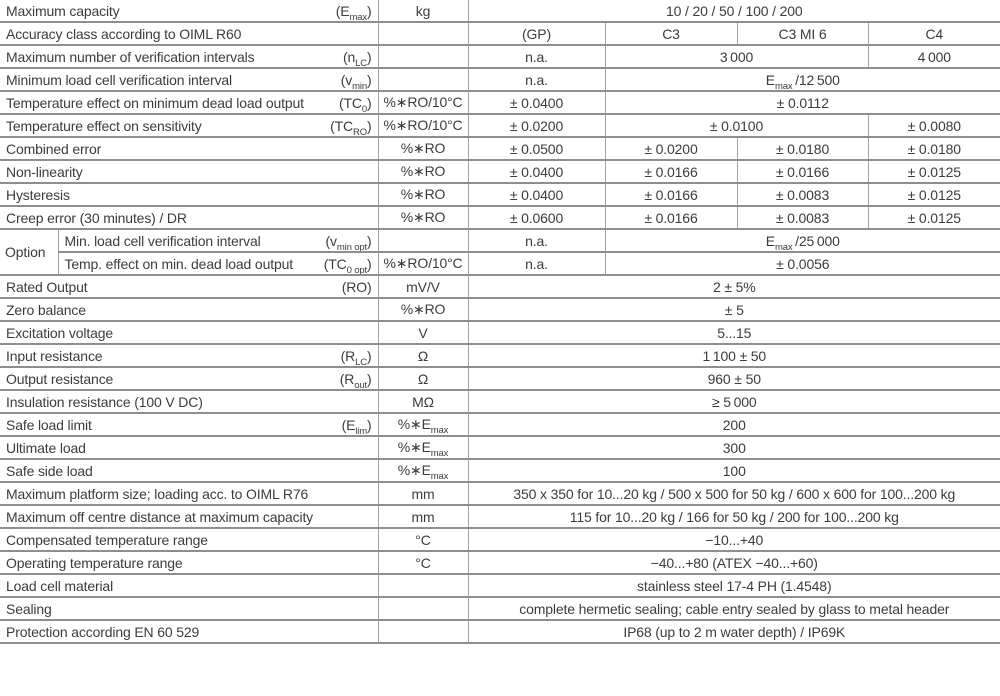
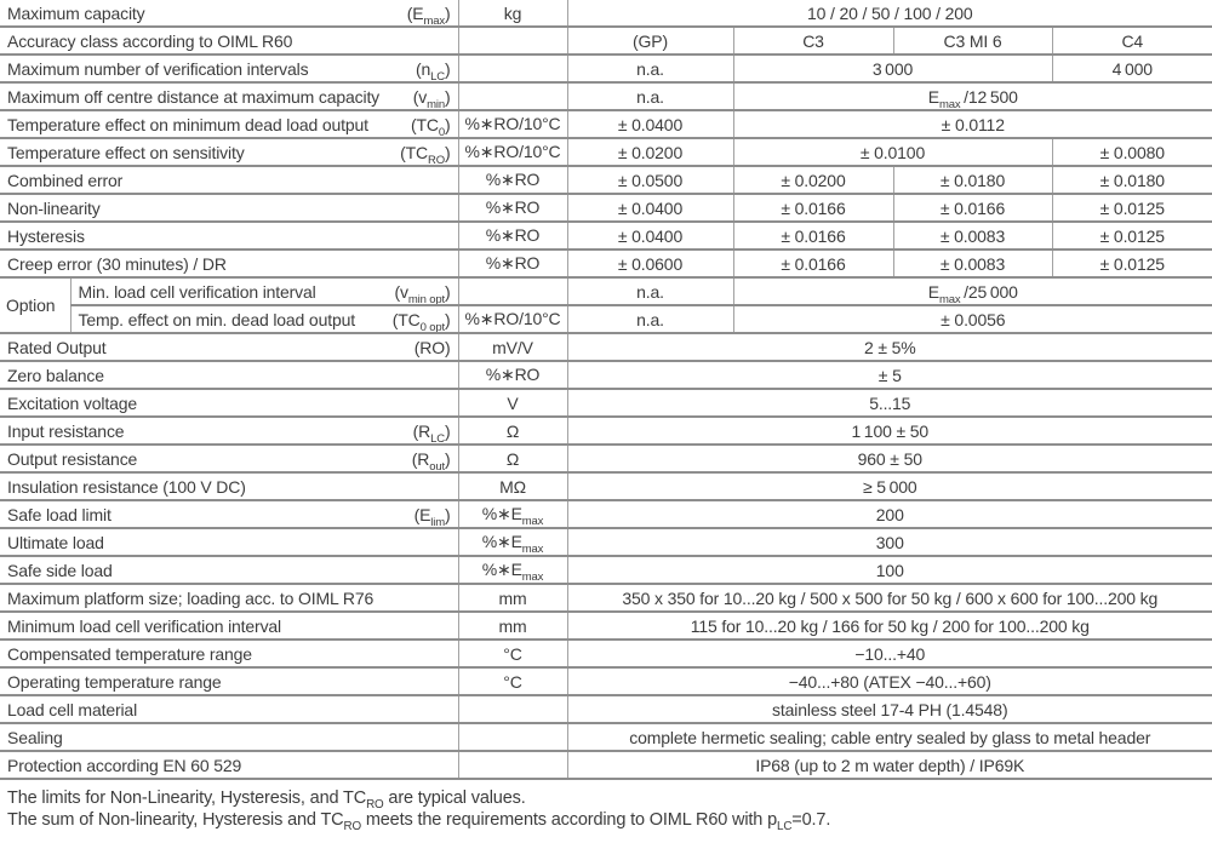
  Maximum capacity (Emax)	kg	10 / 20 / 50 / 100 / 200
  Accuracy class according to OIML R60		(GP)	C3	C3 MI 6	C4
  Maximum number of verification intervals (nLC)		n.a.	3 000	4 000
- Minimum load cell verification interval (vmin)		n.a.	Emax /12 500
+ Maximum off centre distance at maximum capacity (vmin)		n.a.	Emax /12 500
  Temperature effect on minimum dead load output (TC0)	%∗RO/10°C	± 0.0400	± 0.0112
  Temperature effect on sensitivity (TCRO)	%∗RO/10°C	± 0.0200	± 0.0100	± 0.0080
  Combined error	%∗RO	± 0.0500	± 0.0200	± 0.0180	± 0.0180
  Non-linearity	%∗RO	± 0.0400	± 0.0166	± 0.0166	± 0.0125
  Hysteresis	%∗RO	± 0.0400	± 0.0166	± 0.0083	± 0.0125
  Creep error (30 minutes) / DR	%∗RO	± 0.0600	± 0.0166	± 0.0083	± 0.0125
  Option	Min. load cell verification interval (vmin opt)		n.a.	Emax /25 000
  Temp. effect on min. dead load output (TC0 opt)	%∗RO/10°C	n.a.	± 0.0056
  Rated Output (RO)	mV/V	2 ± 5%
  Zero balance	%∗RO	± 5
  Excitation voltage	V	5...15
  Input resistance (RLC)	Ω	1 100 ± 50
  Output resistance (Rout)	Ω	960 ± 50
  Insulation resistance (100 V DC)	MΩ	≥ 5 000
  Safe load limit (Elim)	%∗Emax	200
  Ultimate load	%∗Emax	300
  Safe side load	%∗Emax	100
  Maximum platform size; loading acc. to OIML R76	mm	350 x 350 for 10...20 kg / 500 x 500 for 50 kg / 600 x 600 for 100...200 kg
- Maximum off centre distance at maximum capacity	mm	115 for 10...20 kg / 166 for 50 kg / 200 for 100...200 kg
+ Minimum load cell verification interval	mm	115 for 10...20 kg / 166 for 50 kg / 200 for 100...200 kg
  Compensated temperature range	°C	−10...+40
  Operating temperature range	°C	−40...+80 (ATEX −40...+60)
  Load cell material		stainless steel 17-4 PH (1.4548)
  Sealing		complete hermetic sealing; cable entry sealed by glass to metal header
  Protection according EN 60 529		IP68 (up to 2 m water depth) / IP69K
+ The limits for Non-Linearity, Hysteresis, and TCRO are typical values.
+ The sum of Non-linearity, Hysteresis and TCRO meets the requirements according to OIML R60 with pLC=0.7.
